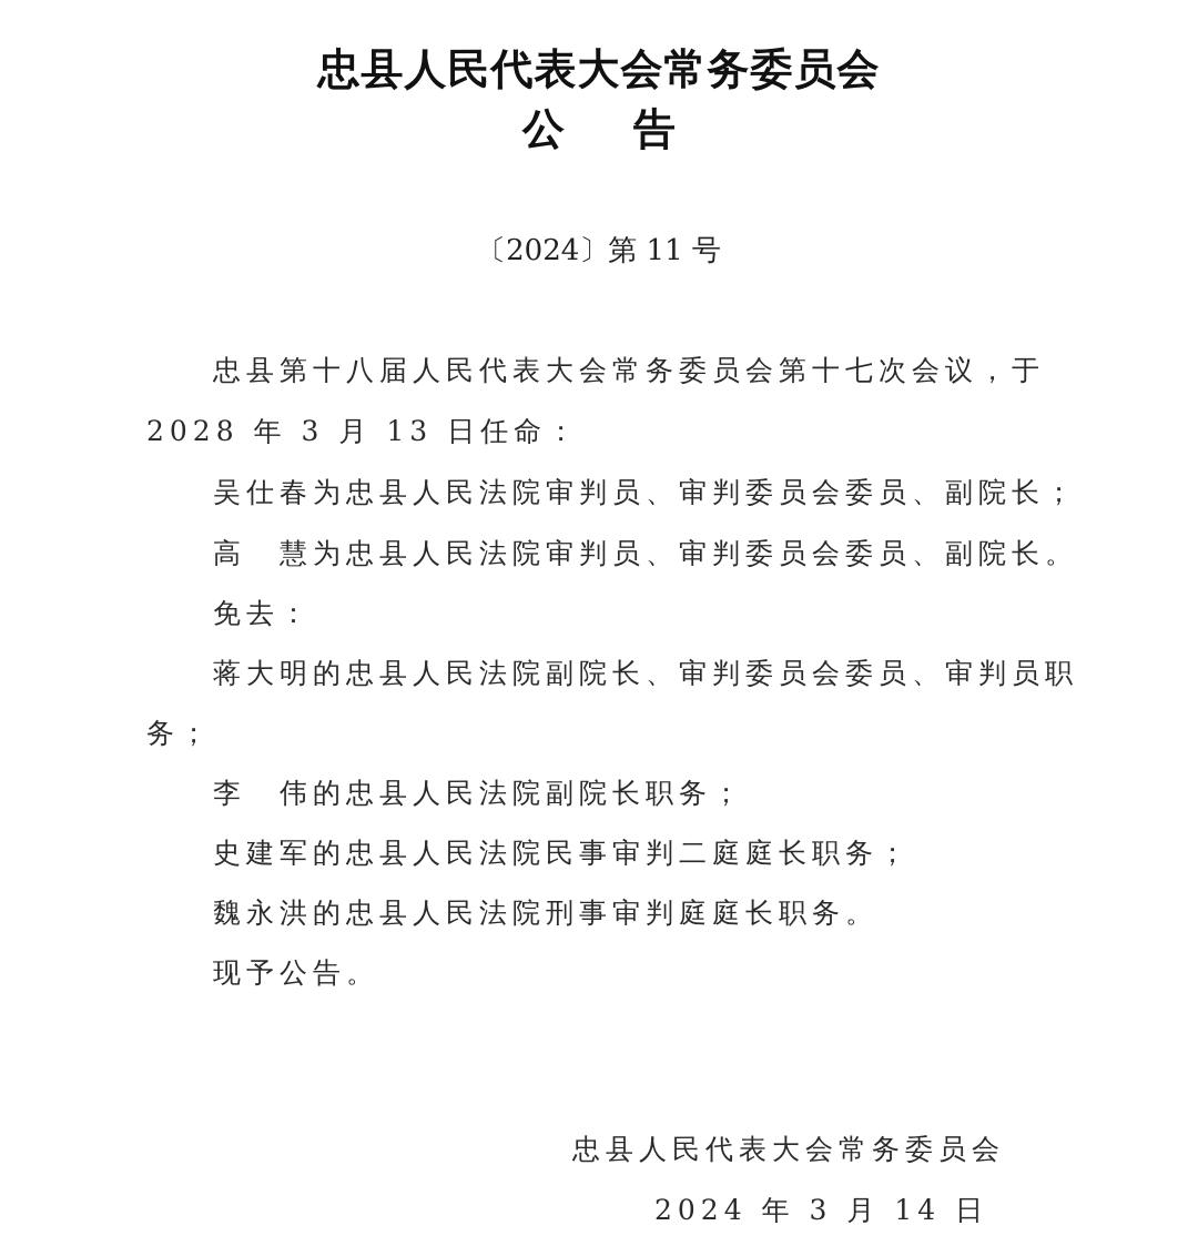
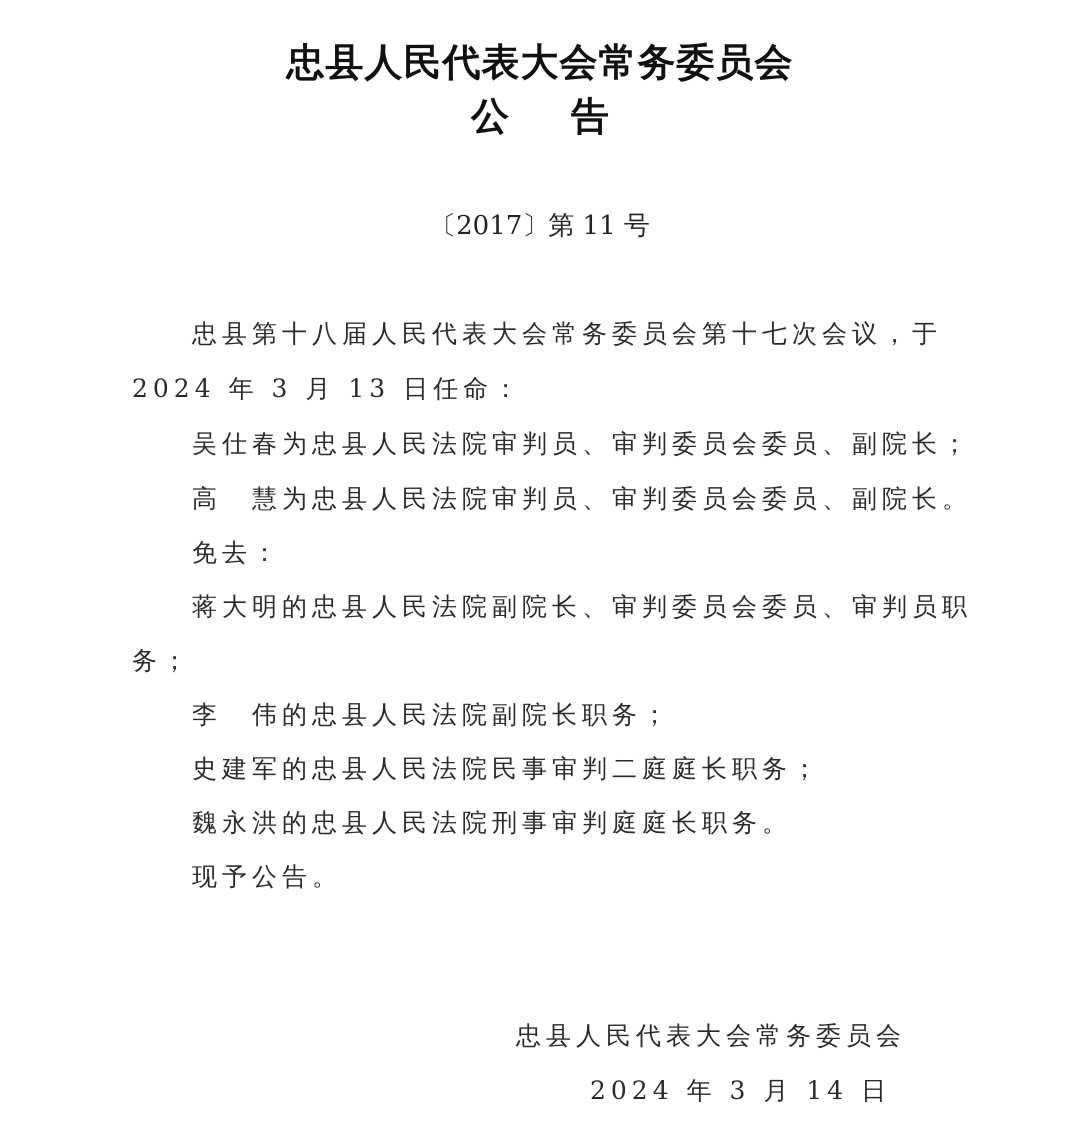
  忠县人民代表大会常务委员会
  公告
- 〔2024〕第 11 号
+ 〔2017〕第 11 号
  忠县第十八届人民代表大会常务委员会第十七次会议，于
- 2028 年 3 月 13 日任命：
+ 2024 年 3 月 13 日任命：
  吴仕春为忠县人民法院审判员、审判委员会委员、副院长；
  高 慧为忠县人民法院审判员、审判委员会委员、副院长。
  免去：
  蒋大明的忠县人民法院副院长、审判委员会委员、审判员职
  务；
  李 伟的忠县人民法院副院长职务；
  史建军的忠县人民法院民事审判二庭庭长职务；
  魏永洪的忠县人民法院刑事审判庭庭长职务。
  现予公告。
  忠县人民代表大会常务委员会
  2024 年 3 月 14 日
